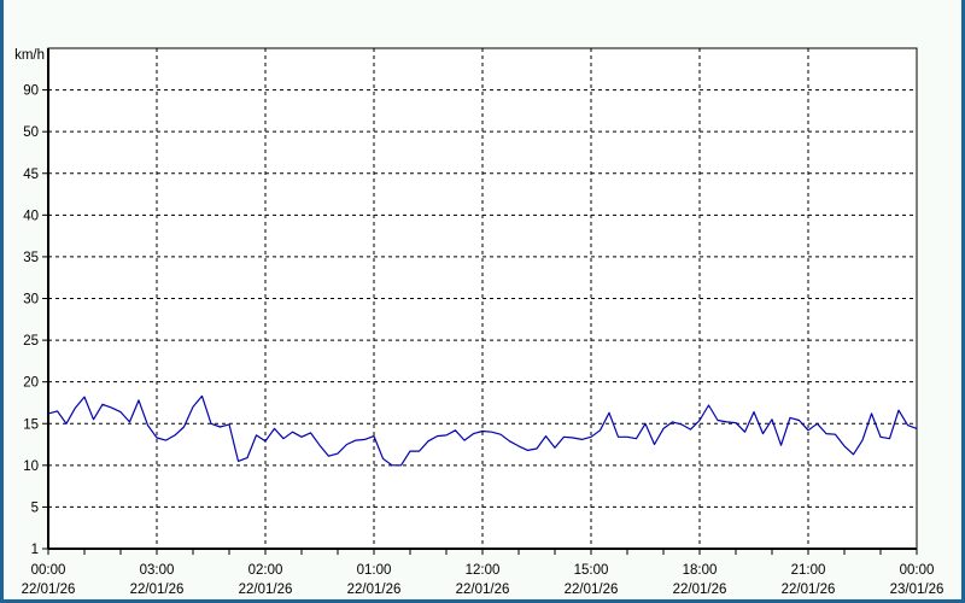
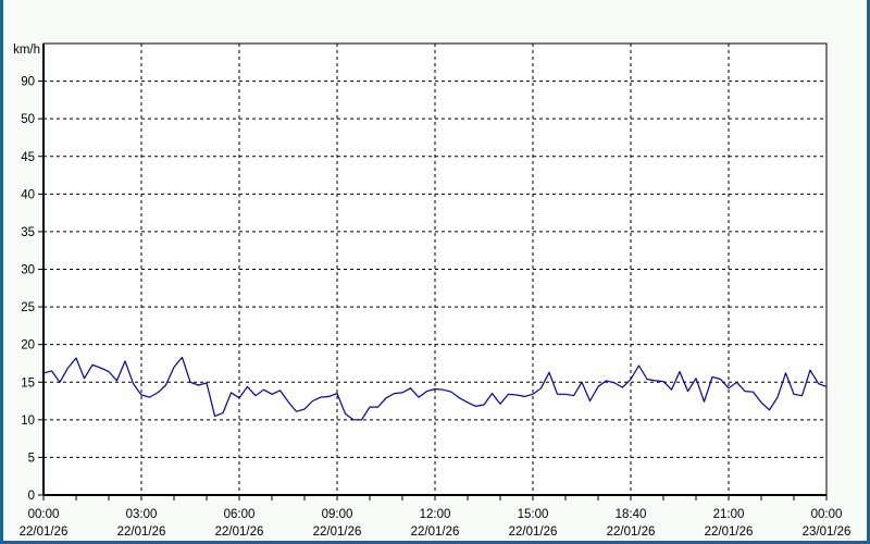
- 1
+ 0
  5
  10
  15
  20
  25
  30
  35
  40
  45
  50
  90
  km/h
  00:00
  22/01/26
  03:00
  22/01/26
- 02:00
+ 06:00
  22/01/26
- 01:00
+ 09:00
  22/01/26
  12:00
  22/01/26
  15:00
  22/01/26
- 18:00
+ 18:40
  22/01/26
  21:00
  22/01/26
  00:00
  23/01/26
